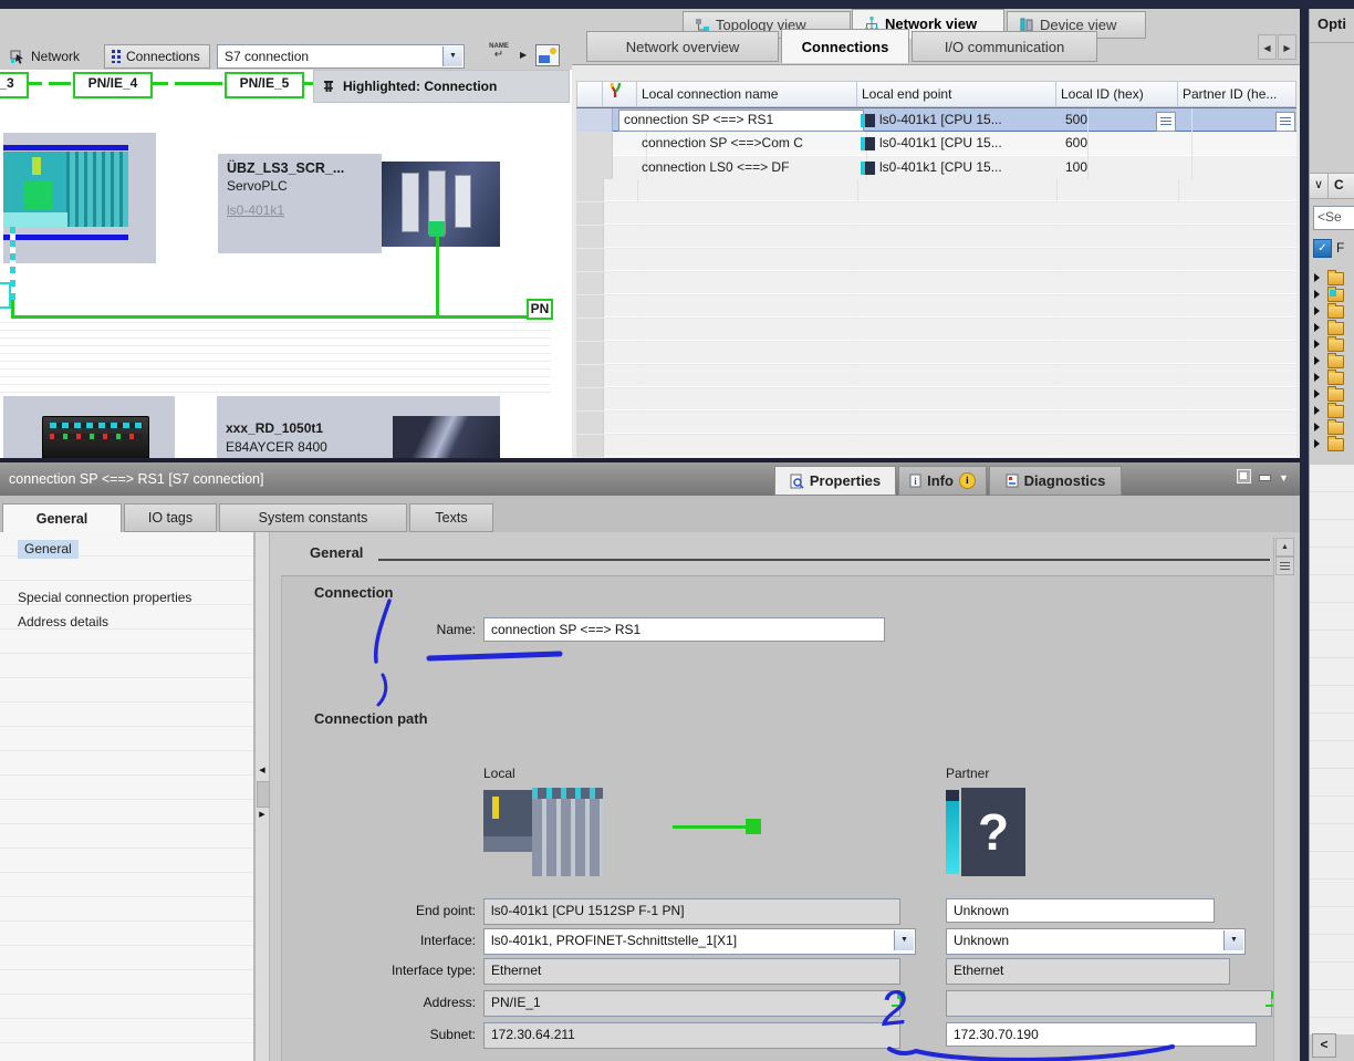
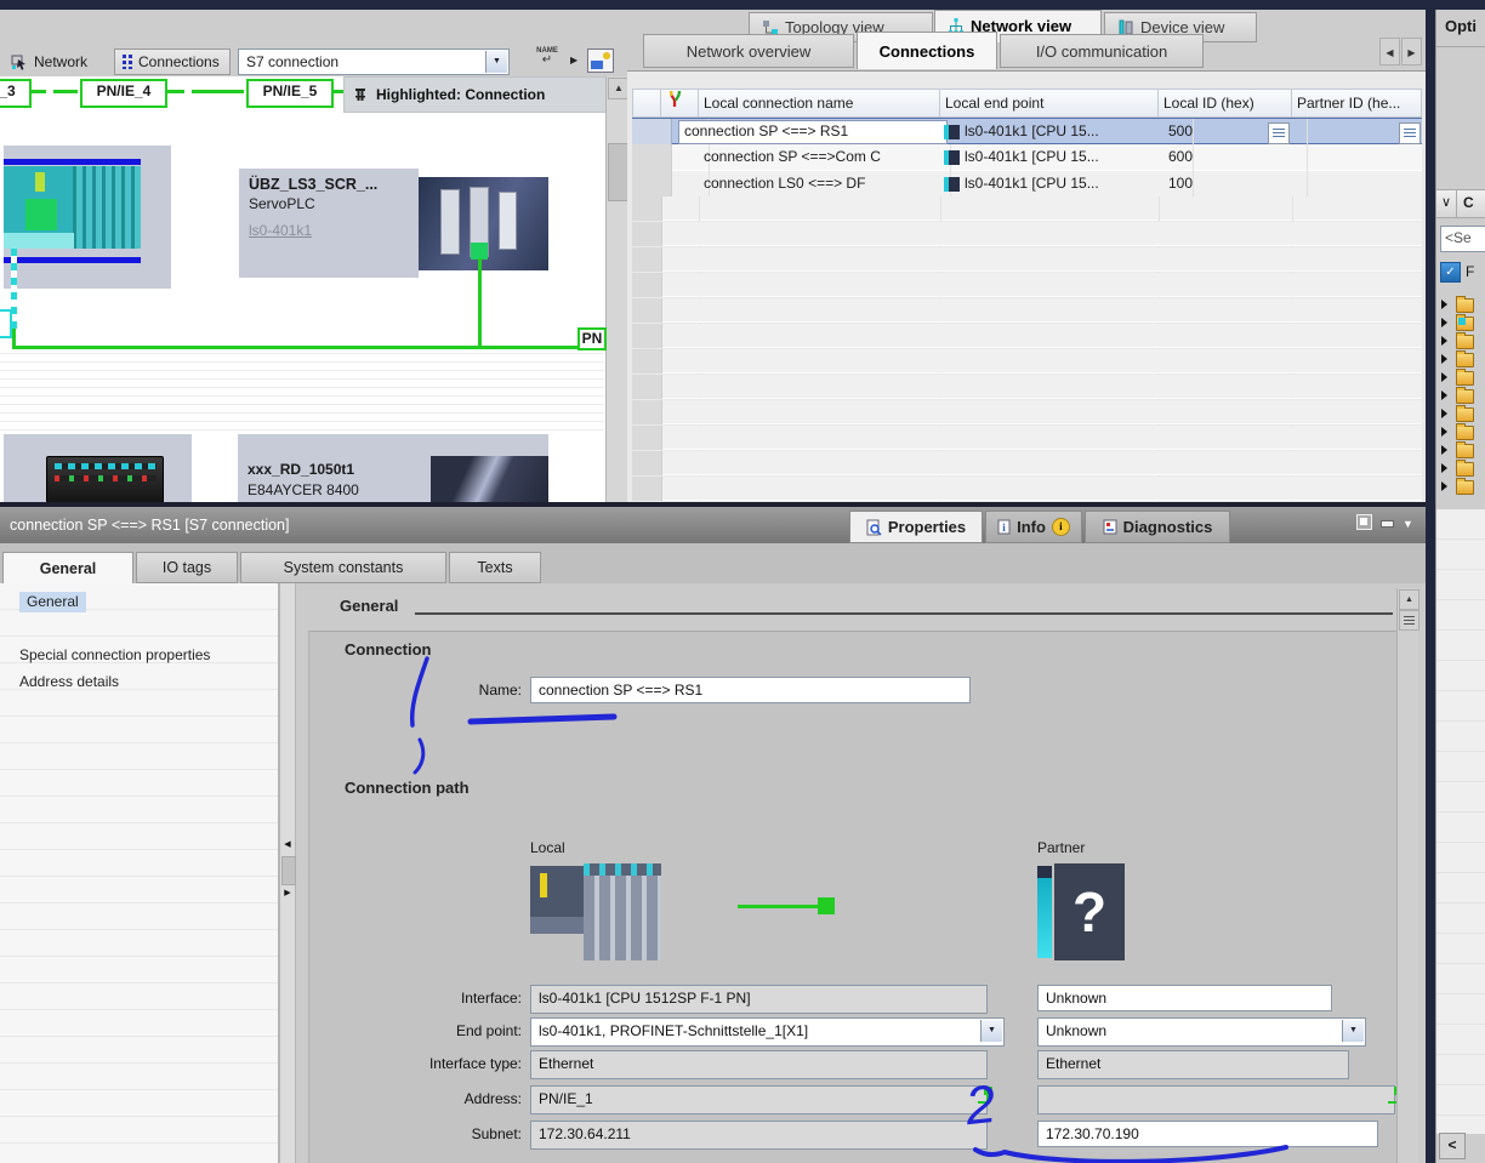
  Topology view
  Network view
  Device view
  Network
  Connections
  S7 connection
  ↵
  ▶
  _3
  PN/IE_4
  PN/IE_5
  Highlighted: Connection
+ ▲
  PN
  ÜBZ_LS3_SCR_...
  ServoPLC
  ls0-401k1
  xxx_RD_1050t1
  E84AYCER 8400
  Network overview
  Connections
  I/O communication
  ◀
  ▶
  Local connection name
  Local end point
  Local ID (hex)
  Partner ID (he...
  connection SP <==> RS1
  ls0-401k1 [CPU 15...
  500
  connection SP <==>Com C
  ls0-401k1 [CPU 15...
  600
  connection LS0 <==> DF
  ls0-401k1 [CPU 15...
  100
  connection SP <==> RS1 [S7 connection]
  Properties
  i
  Info
  i
  Diagnostics
  ▼
  General
  IO tags
  System constants
  Texts
  General
  Special connection properties
  Address details
  General
  Connection
  Name:
  connection SP <==> RS1
  Connection path
  Local
  Partner
  ?
- End point:
+ Interface:
  ls0-401k1 [CPU 1512SP F-1 PN]
  Unknown
- Interface:
+ End point:
  ls0-401k1, PROFINET-Schnittstelle_1[X1]
  Unknown
  Interface type:
  Ethernet
  Ethernet
  Address:
  PN/IE_1
  Subnet:
  172.30.64.211
  172.30.70.190
  Opti
  ∨
  C
  <Se
  ✓
  F
  <
